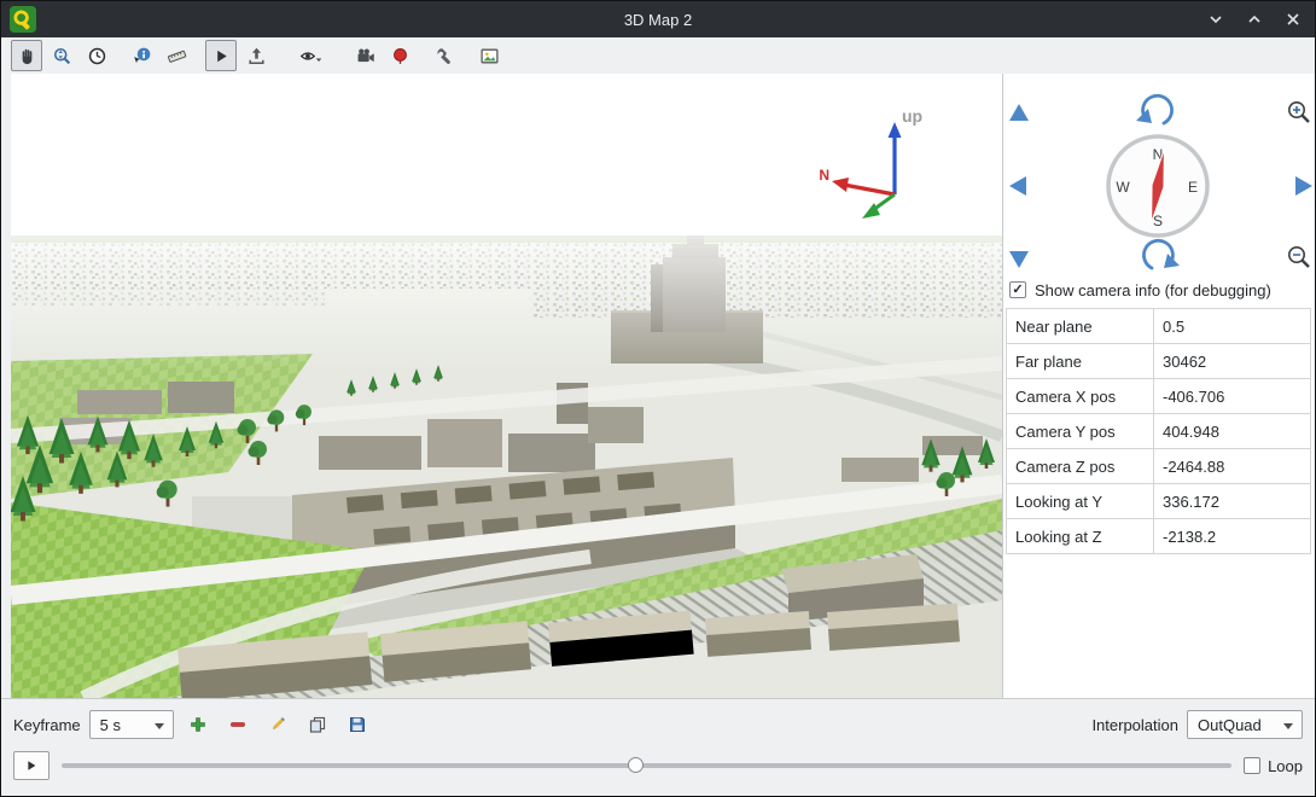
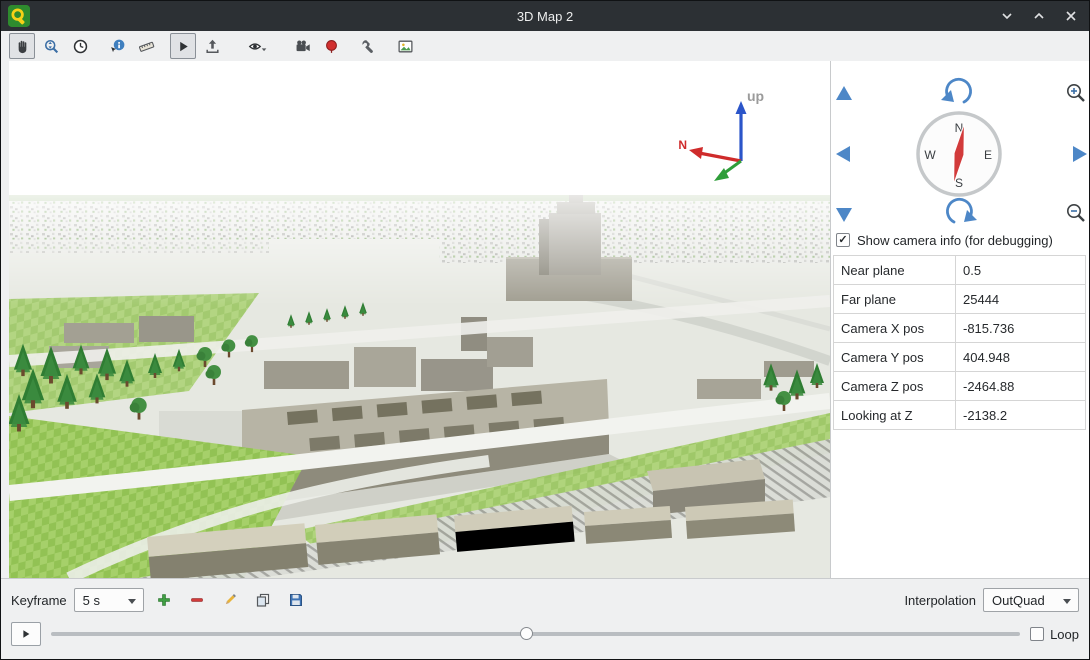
  3D Map 2
  up
  N
  N
  W
  E
  S
  Show camera info (for debugging)
  Near plane	0.5
- Far plane	30462
+ Far plane	25444
- Camera X pos	-406.706
+ Camera X pos	-815.736
  Camera Y pos	404.948
  Camera Z pos	-2464.88
- Looking at Y	336.172
  Looking at Z	-2138.2
  Keyframe
  5 s
  Interpolation
  OutQuad
  Loop
